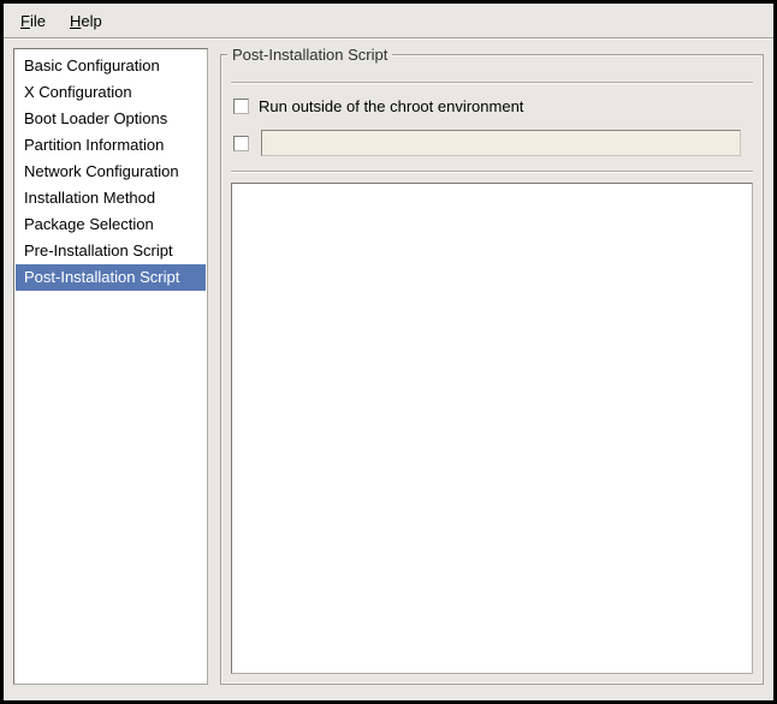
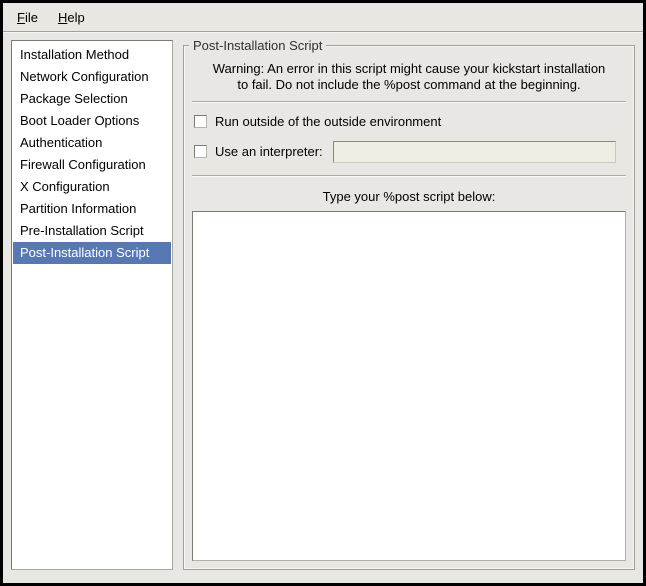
  File
  Help
- Basic Configuration
- X Configuration
+ Installation Method
- Boot Loader Options
+ Network Configuration
- Partition Information
+ Package Selection
- Network Configuration
+ Boot Loader Options
+ Authentication
+ Firewall Configuration
- Installation Method
+ X Configuration
- Package Selection
+ Partition Information
  Pre-Installation Script
  Post-Installation Script
  Post-Installation Script
+ Warning: An error in this script might cause your kickstart installation
+ to fail. Do not include the %post command at the beginning.
- Run outside of the chroot environment
+ Run outside of the outside environment
+ Use an interpreter:
+ Type your %post script below:
